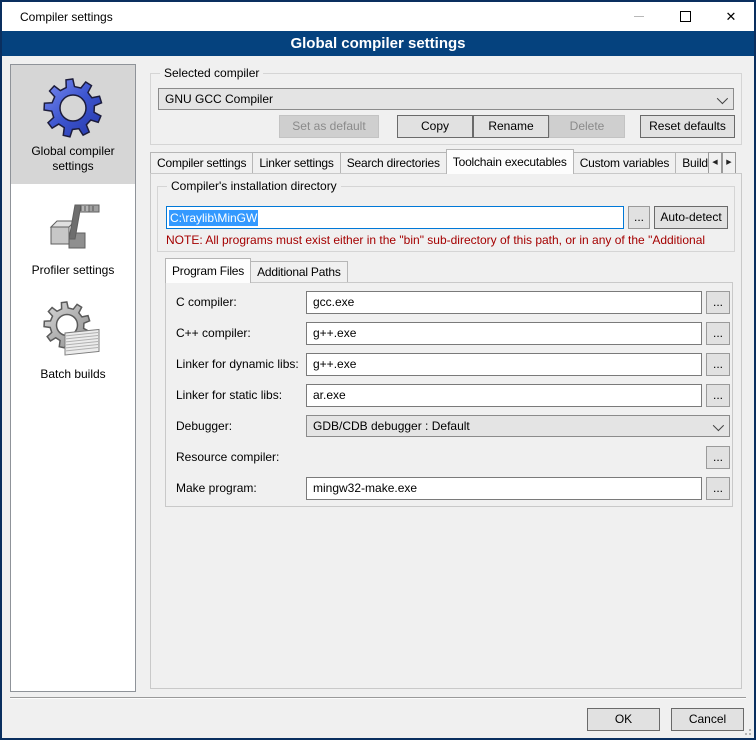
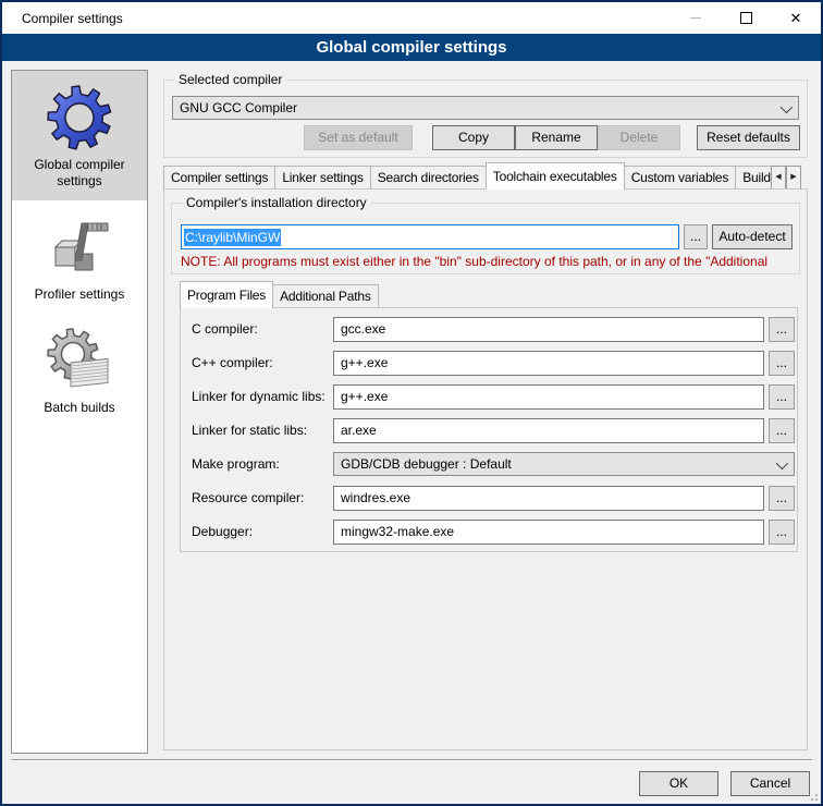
  Compiler settings
  ✕
  Global compiler settings
  Global compiler settings
  Profiler settings
  Batch builds
  Selected compiler
  GNU GCC Compiler
  Set as default
  Copy
  Rename
  Delete
  Reset defaults
  Compiler settings
  Linker settings
  Search directories
  Toolchain executables
  Custom variables
  Compiler's installation directory
  C:\raylib\MinGW
  ...
  Auto-detect
  NOTE: All programs must exist either in the "bin" sub-directory of this path, or in any of the "Additional
  Program Files
  Additional Paths
  C compiler:
  gcc.exe
  ...
  C++ compiler:
  g++.exe
  ...
  Linker for dynamic libs:
  g++.exe
  ...
  Linker for static libs:
  ar.exe
  ...
- Debugger:
+ Make program:
  GDB/CDB debugger : Default
  Resource compiler:
+ windres.exe
  ...
- Make program:
+ Debugger:
  mingw32-make.exe
  ...
  OK
  Cancel
